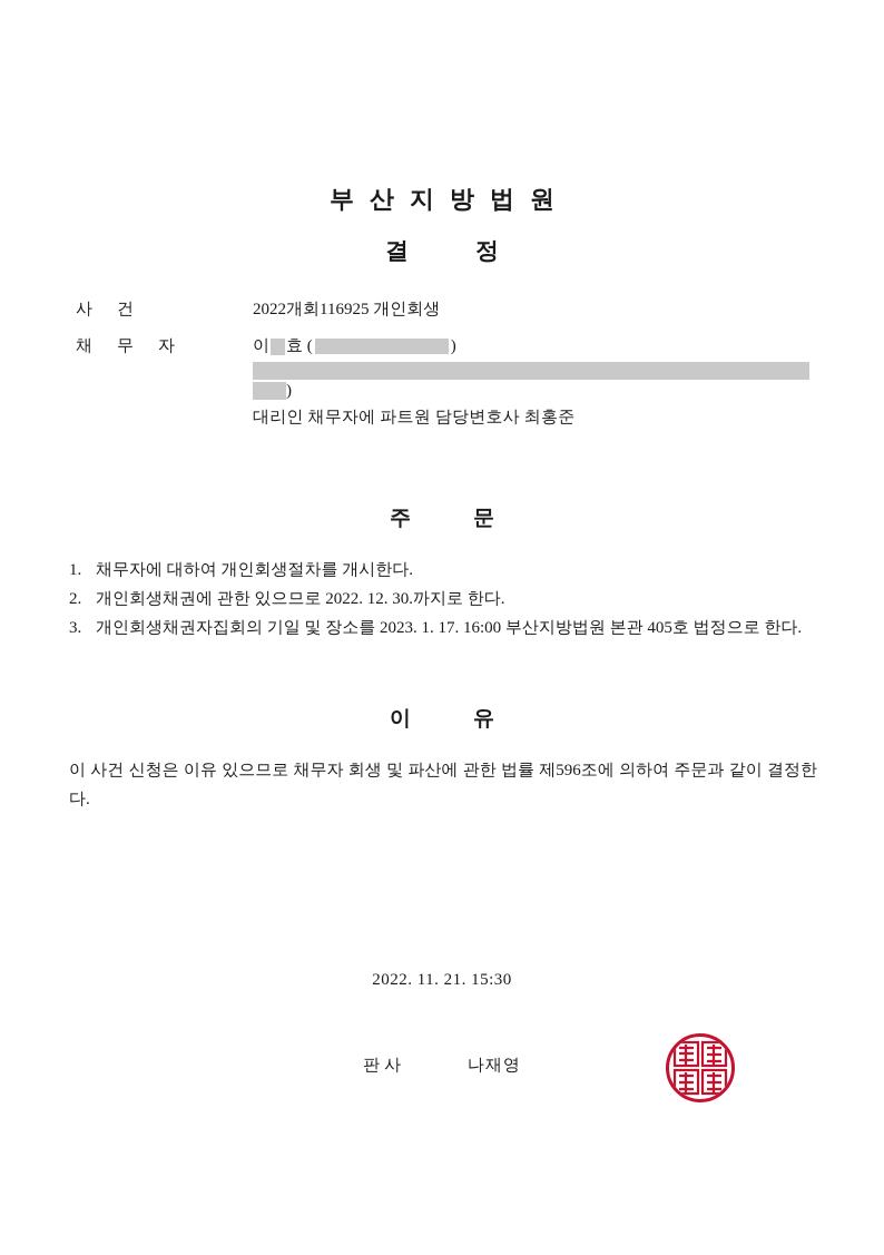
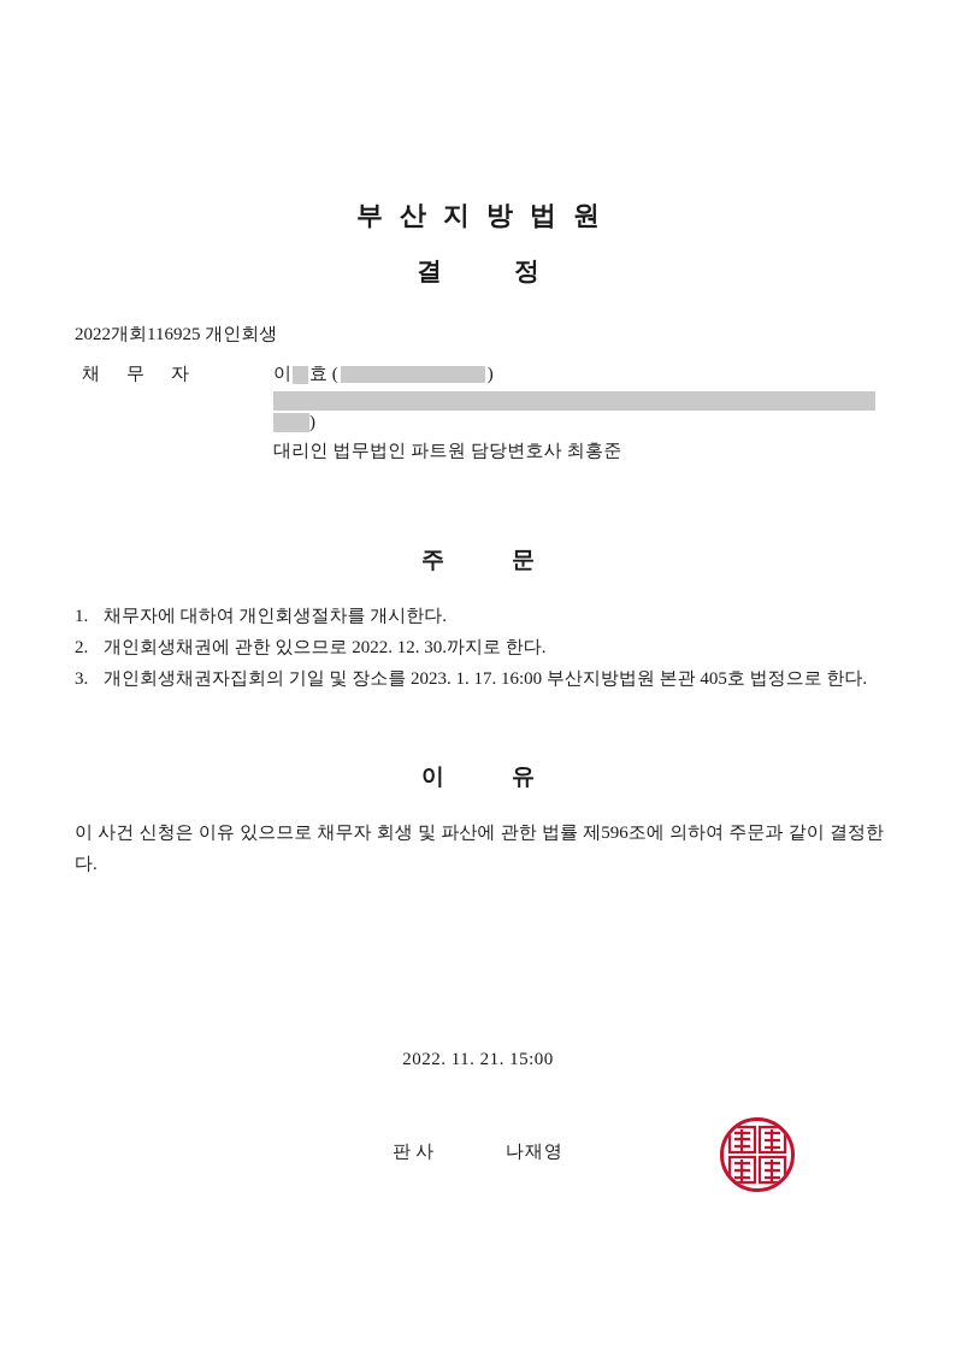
  부산지방법원
  결정
- 사건
  2022개회116925 개인회생
  채무자
  이 효 ( ) )
- 대리인 채무자에 파트원 담당변호사 최홍준
+ 대리인 법무법인 파트원 담당변호사 최홍준
  주문
  1.
  채무자에 대하여 개인회생절차를 개시한다.
  2.
  개인회생채권에 관한 있으므로 2022. 12. 30.까지로 한다.
  3.
  개인회생채권자집회의 기일 및 장소를 2023. 1. 17. 16:00 부산지방법원 본관 405호 법정으로 한다.
  이유
  이 사건 신청은 이유 있으므로 채무자 회생 및 파산에 관한 법률 제596조에 의하여 주문과 같이 결정한다.
- 2022. 11. 21. 15:30
+ 2022. 11. 21. 15:00
  판사 나재영
